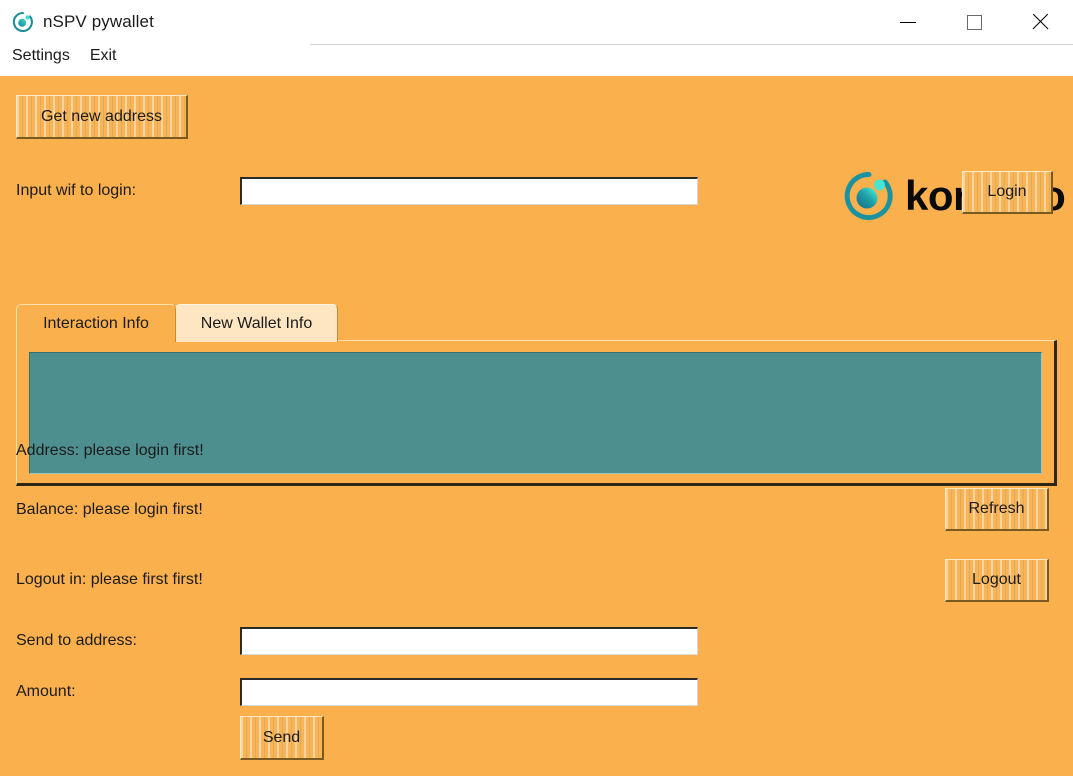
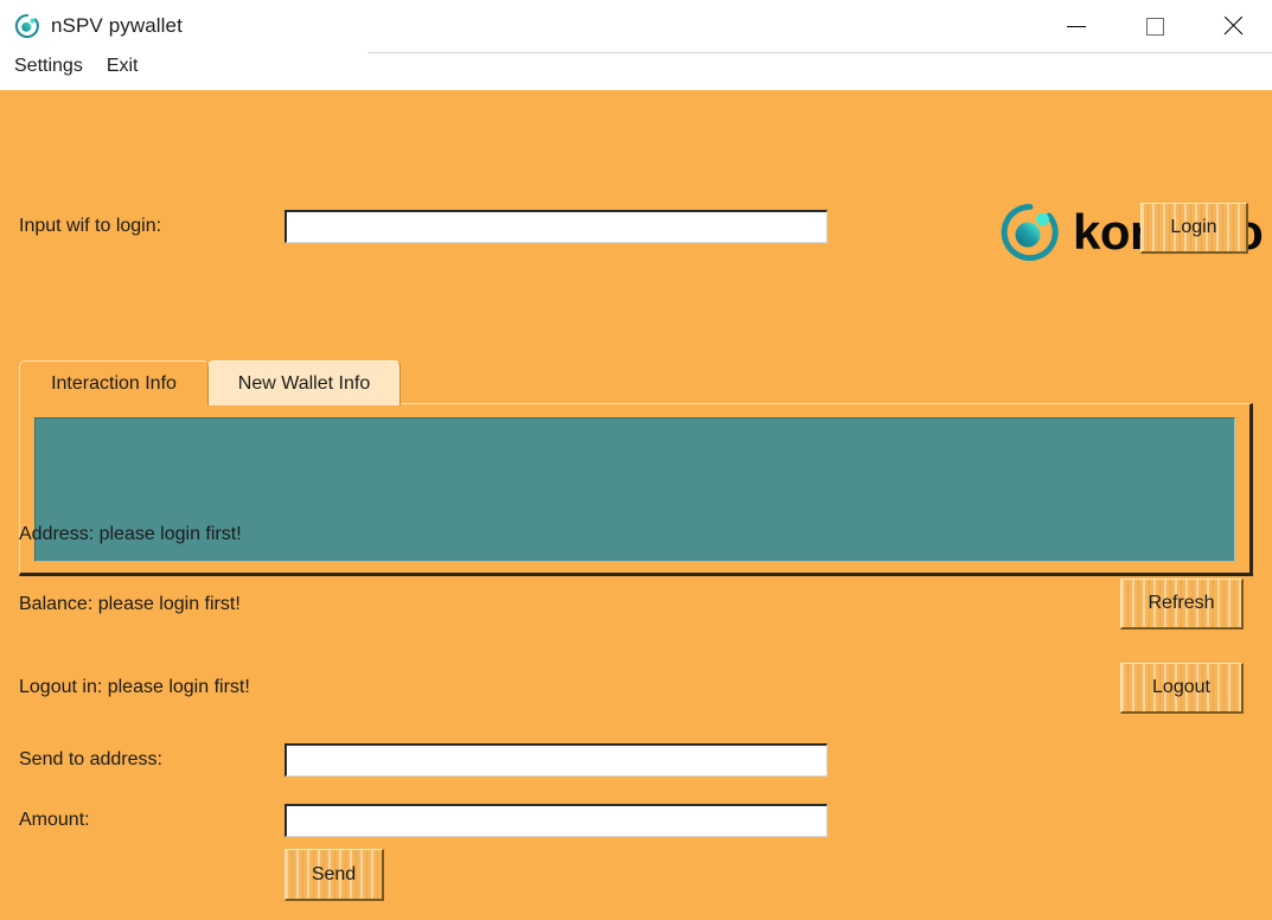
  nSPV pywallet
  Settings
  Exit
- Get new address
  Input wif to login:
  Login
  Interaction Info
  New Wallet Info
  Address: please login first!
  Balance: please login first!
- Logout in: please first first!
+ Logout in: please login first!
  Refresh
  Logout
  Send to address:
  Amount:
  Send
